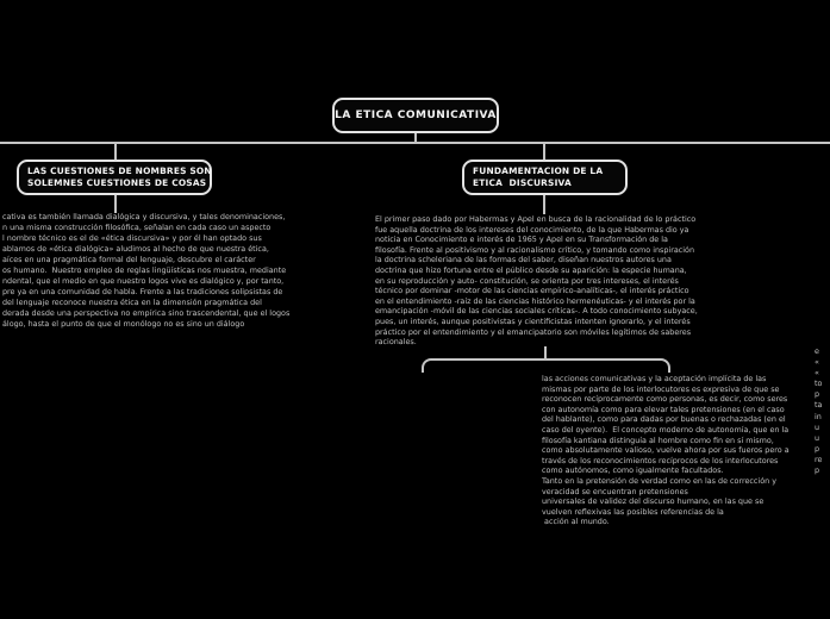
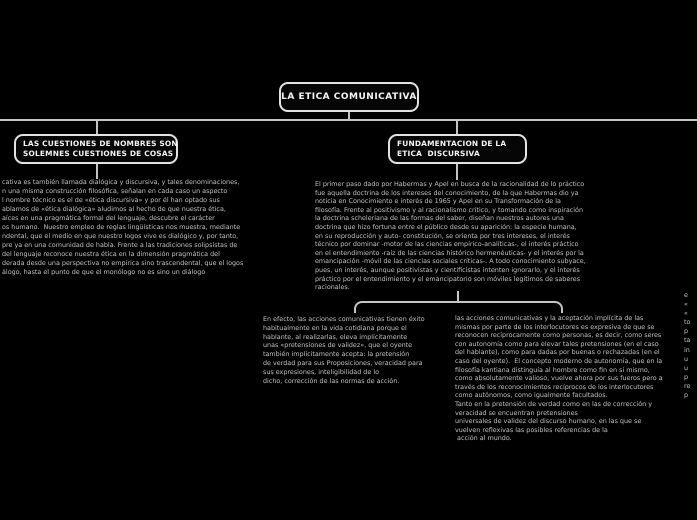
  LA ETICA COMUNICATIVA
  LAS CUESTIONES DE NOMBRES SON
  SOLEMNES CUESTIONES DE COSAS
  FUNDAMENTACION DE LA
  ETICA DISCURSIVA
  cativa es también llamada dialógica y discursiva, y tales denominaciones,
  n una misma construcción filosófica, señalan en cada caso un aspecto
  l nombre técnico es el de «ética discursiva» y por él han optado sus
  ablamos de «ética dialógica» aludimos al hecho de que nuestra ética,
  aíces en una pragmática formal del lenguaje, descubre el carácter
  os humano. Nuestro empleo de reglas lingüísticas nos muestra, mediante
  ndental, que el medio en que nuestro logos vive es dialógico y, por tanto,
  pre ya en una comunidad de habla. Frente a las tradiciones solipsistas de
  del lenguaje reconoce nuestra ética en la dimensión pragmática del
  derada desde una perspectiva no empírica sino trascendental, que el logos
  álogo, hasta el punto de que el monólogo no es sino un diálogo
  El primer paso dado por Habermas y Apel en busca de la racionalidad de lo práctico
  fue aquella doctrina de los intereses del conocimiento, de la que Habermas dio ya
  noticia en Conocimiento e interés de 1965 y Apel en su Transformación de la
  filosofía. Frente al positivismo y al racionalismo crítico, y tomando como inspiración
  la doctrina scheleriana de las formas del saber, diseñan nuestros autores una
  doctrina que hizo fortuna entre el público desde su aparición: la especie humana,
  en su reproducción y auto- constitución, se orienta por tres intereses, el interés
  técnico por dominar -motor de las ciencias empírico-analíticas-, el interés práctico
  en el entendimiento -raíz de las ciencias histórico hermenéuticas- y el interés por la
  emancipación -móvil de las ciencias sociales críticas-. A todo conocimiento subyace,
  pues, un interés, aunque positivistas y cientificistas intenten ignorarlo, y el interés
  práctico por el entendimiento y el emancipatorio son móviles legítimos de saberes
  racionales.
+ En efecto, las acciones comunicativas tienen éxito
+ habitualmente en la vida cotidiana porque el
+ hablante, al realizarlas, eleva implícitamente
+ unas «pretensiones de validez», que el oyente
+ también implícitamente acepta: la pretensión
+ de verdad para sus Proposiciones, veracidad para
+ sus expresiones, inteligibilidad de lo
+ dicho, corrección de las normas de acción.
  las acciones comunicativas y la aceptación implícita de las
  mismas por parte de los interlocutores es expresiva de que se
  reconocen recíprocamente como personas, es decir, como seres
  con autonomía como para elevar tales pretensiones (en el caso
  del hablante), como para dadas por buenas o rechazadas (en el
  caso del oyente). El concepto moderno de autonomía, que en la
  filosofía kantiana distinguía al hombre como fin en sí mismo,
  como absolutamente valioso, vuelve ahora por sus fueros pero a
  través de los reconocimientos recíprocos de los interlocutores
  como autónomos, como igualmente facultados.
  Tanto en la pretensión de verdad como en las de corrección y
  veracidad se encuentran pretensiones
  universales de validez del discurso humano, en las que se
  vuelven reflexivas las posibles referencias de la
  acción al mundo.
  e
  «
  «
  to
  p
  ta
  in
  u
  u
  p
  re
  p
